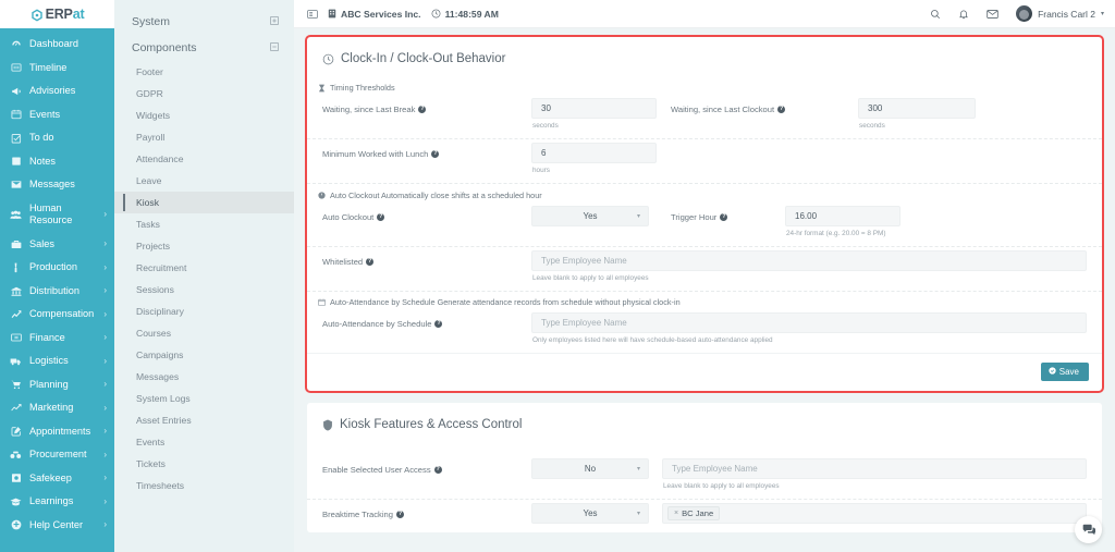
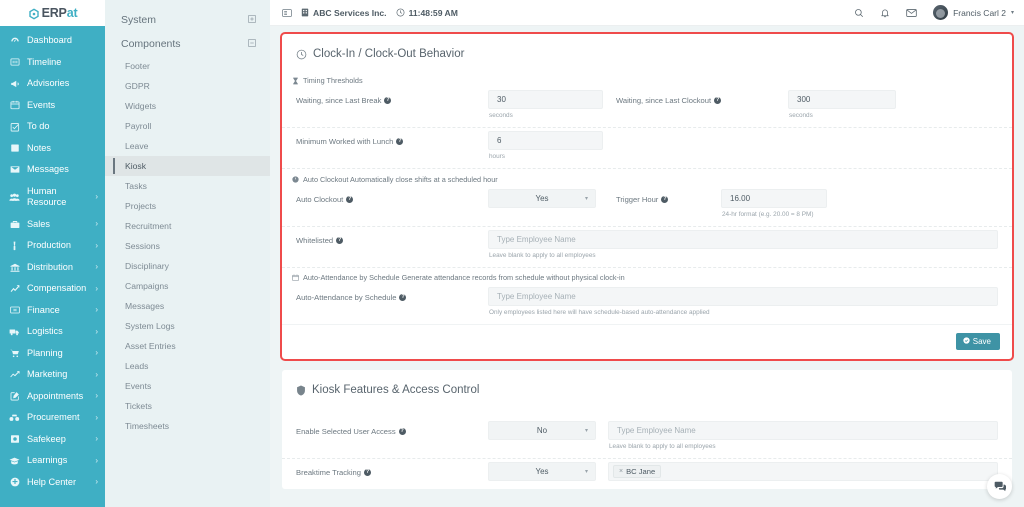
  ERPat
  Dashboard
  Timeline
  Advisories
  Events
  To do
  Notes
  Messages
  Human Resource
  ›
  Sales
  ›
  Production
  ›
  Distribution
  ›
  Compensation
  ›
  Finance
  ›
  Logistics
  ›
  Planning
  ›
  Marketing
  ›
  Appointments
  ›
  Procurement
  ›
  Safekeep
  ›
  Learnings
  ›
  Help Center
  ›
  System
  Components
  Footer
  GDPR
  Widgets
  Payroll
- Attendance
  Leave
  Kiosk
  Tasks
  Projects
  Recruitment
  Sessions
  Disciplinary
- Courses
  Campaigns
  Messages
  System Logs
  Asset Entries
+ Leads
  Events
  Tickets
  Timesheets
  ABC Services Inc.
  11:48:59 AM
  Francis Carl 2
  Clock-In / Clock-Out Behavior
  Timing Thresholds
  Waiting, since Last Break
  30
  Waiting, since Last Clockout
  300
  Minimum Worked with Lunch
  6
  Auto Clockout Automatically close shifts at a scheduled hour
  Auto Clockout
  Yes
  Trigger Hour
  16.00
  Whitelisted
  Type Employee Name
  Auto-Attendance by Schedule Generate attendance records from schedule without physical clock-in
  Auto-Attendance by Schedule
  Type Employee Name
  Save
  Kiosk Features & Access Control
  Enable Selected User Access
  No
  Type Employee Name
  Breaktime Tracking
  Yes
  BC Jane
